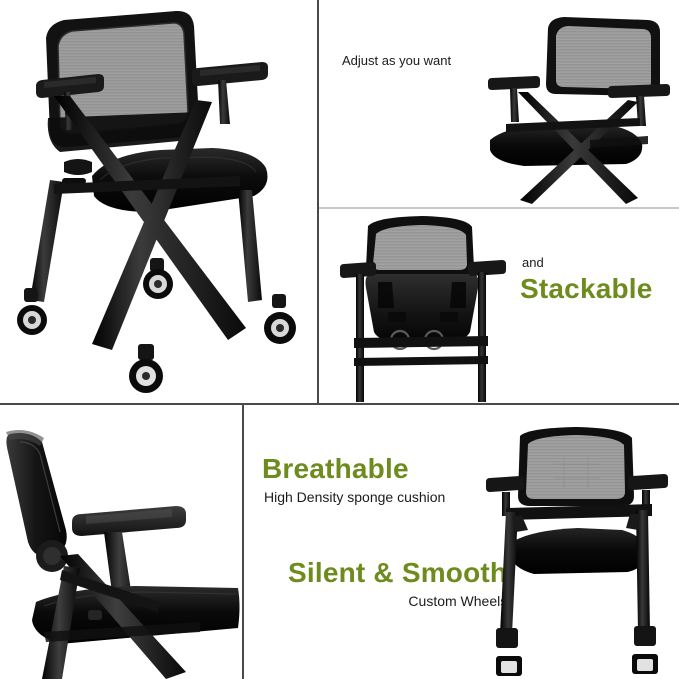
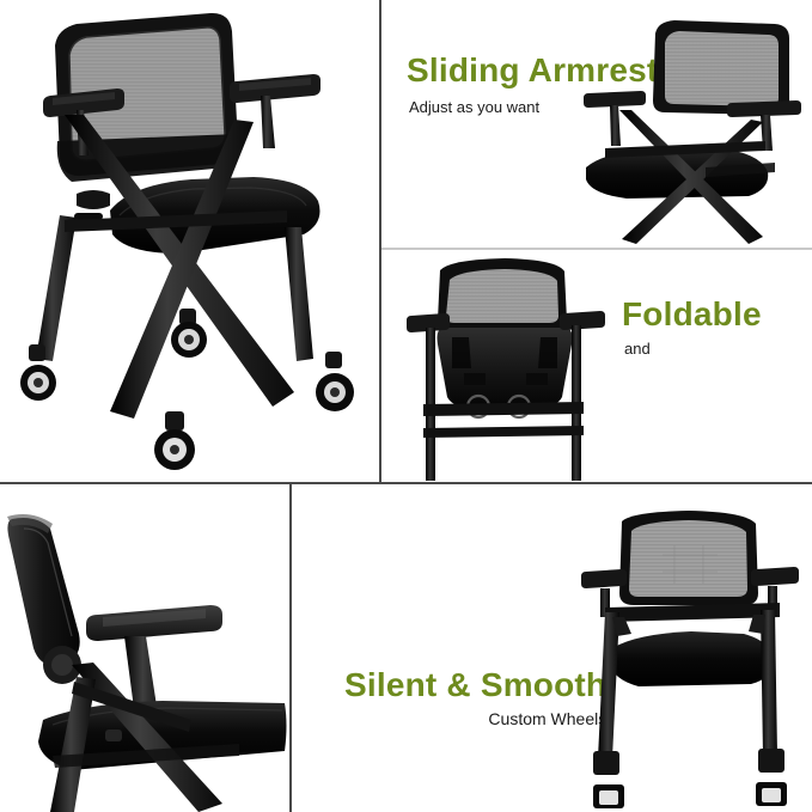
+ Sliding Armrest
  Adjust as you want
+ Foldable
  and
- Stackable
- Breathable
- High Density sponge cushion
  Silent & Smooth
  Custom Wheel
